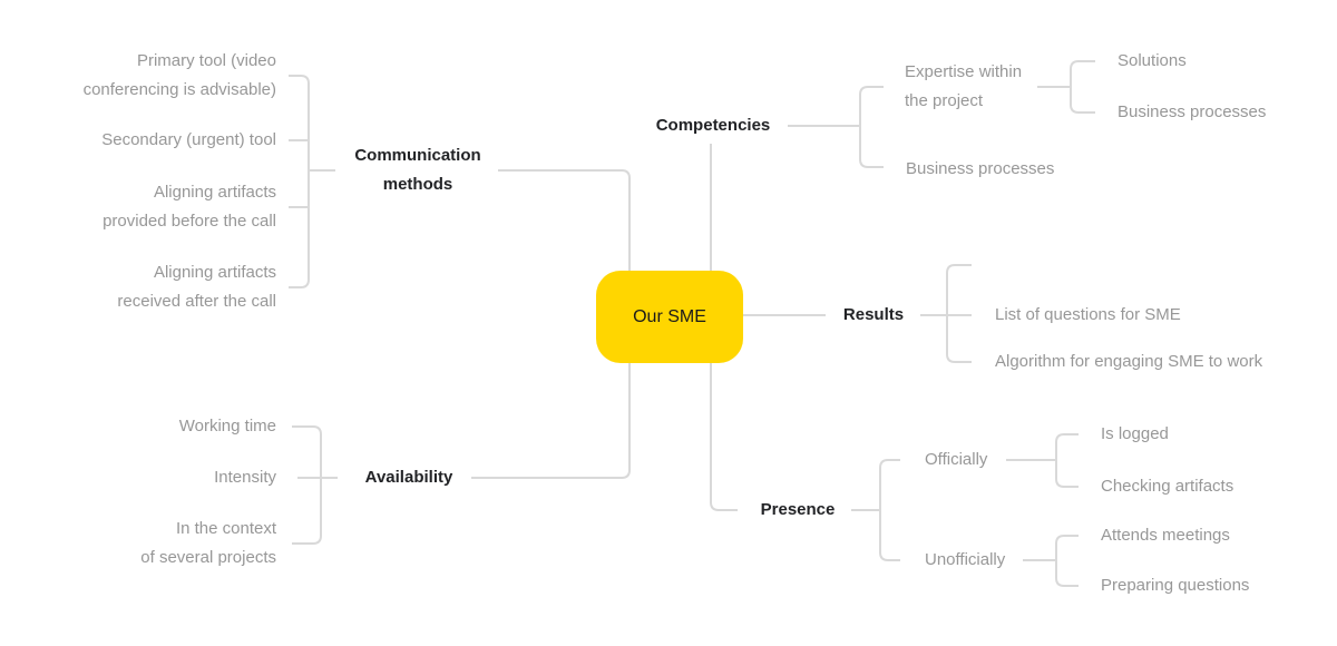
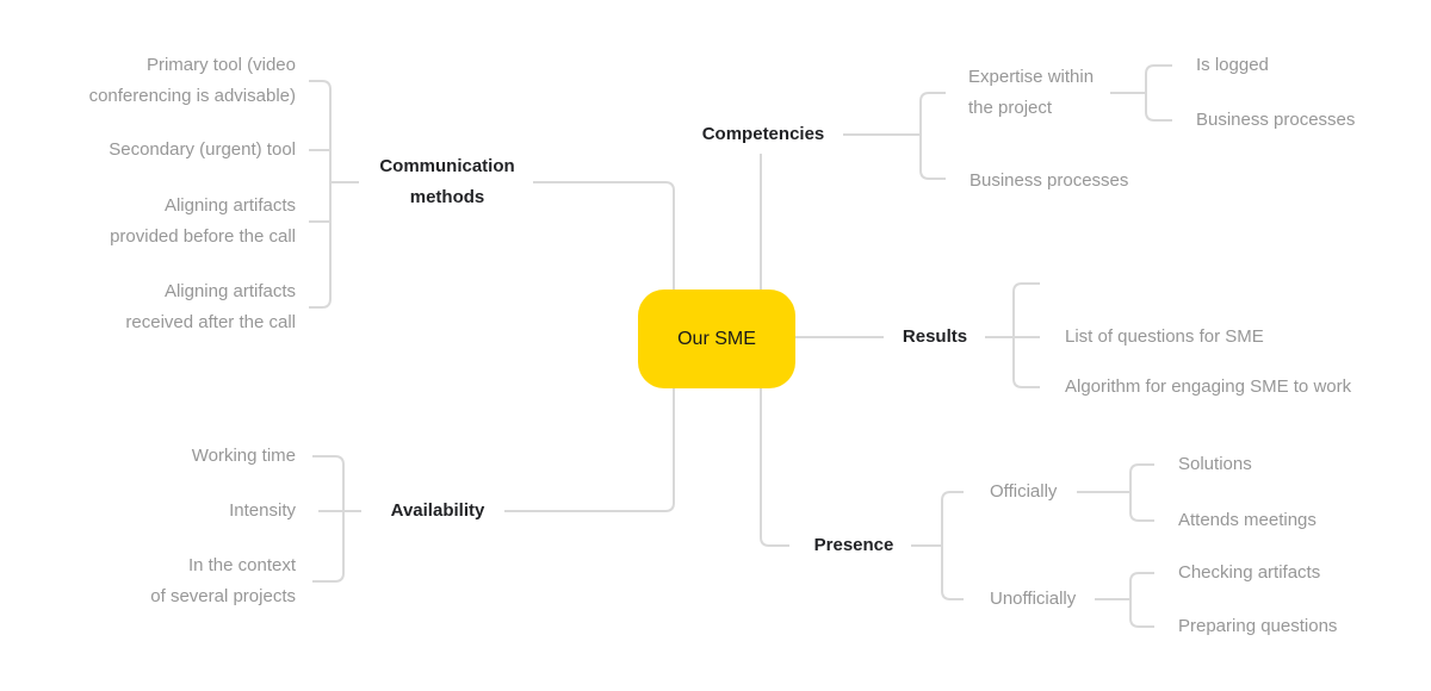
  Primary tool (video
  conferencing is advisable)
  Secondary (urgent) tool
  Aligning artifacts
  provided before the call
  Aligning artifacts
  received after the call
  Communication
  methods
  Working time
  Intensity
  In the context
  of several projects
  Availability
  Competencies
  Expertise within
  the project
- Solutions
+ Is logged
  Business processes
  Business processes
  Results
  List of questions for SME
  Algorithm for engaging SME to work
  Presence
  Officially
- Is logged
+ Solutions
- Checking artifacts
+ Attends meetings
  Unofficially
- Attends meetings
+ Checking artifacts
  Preparing questions
  Our SME
